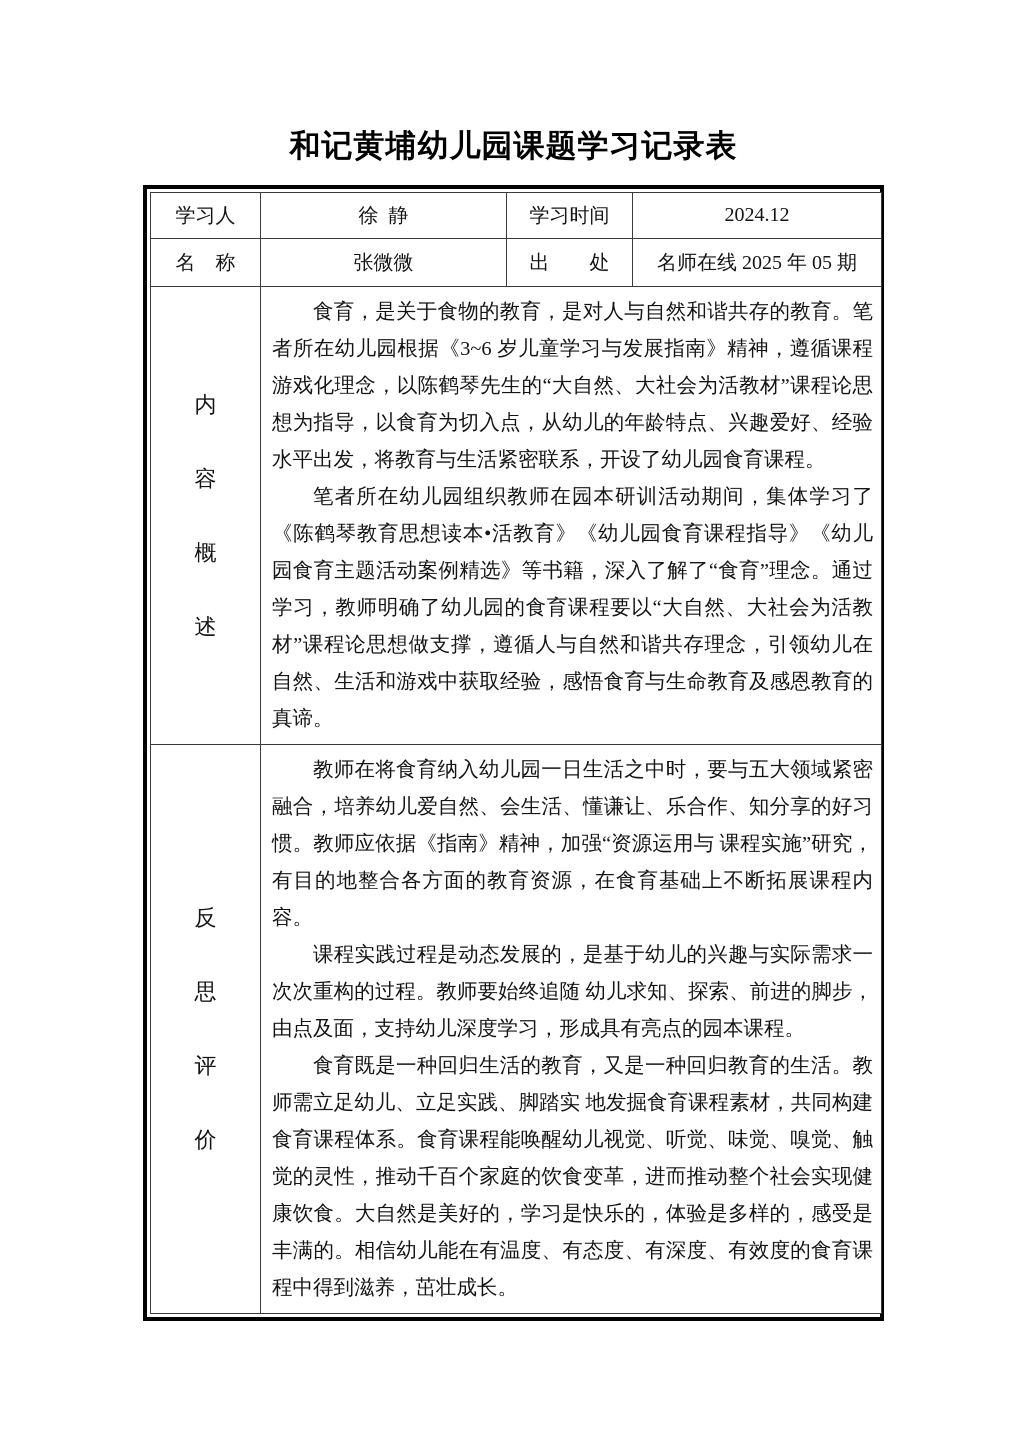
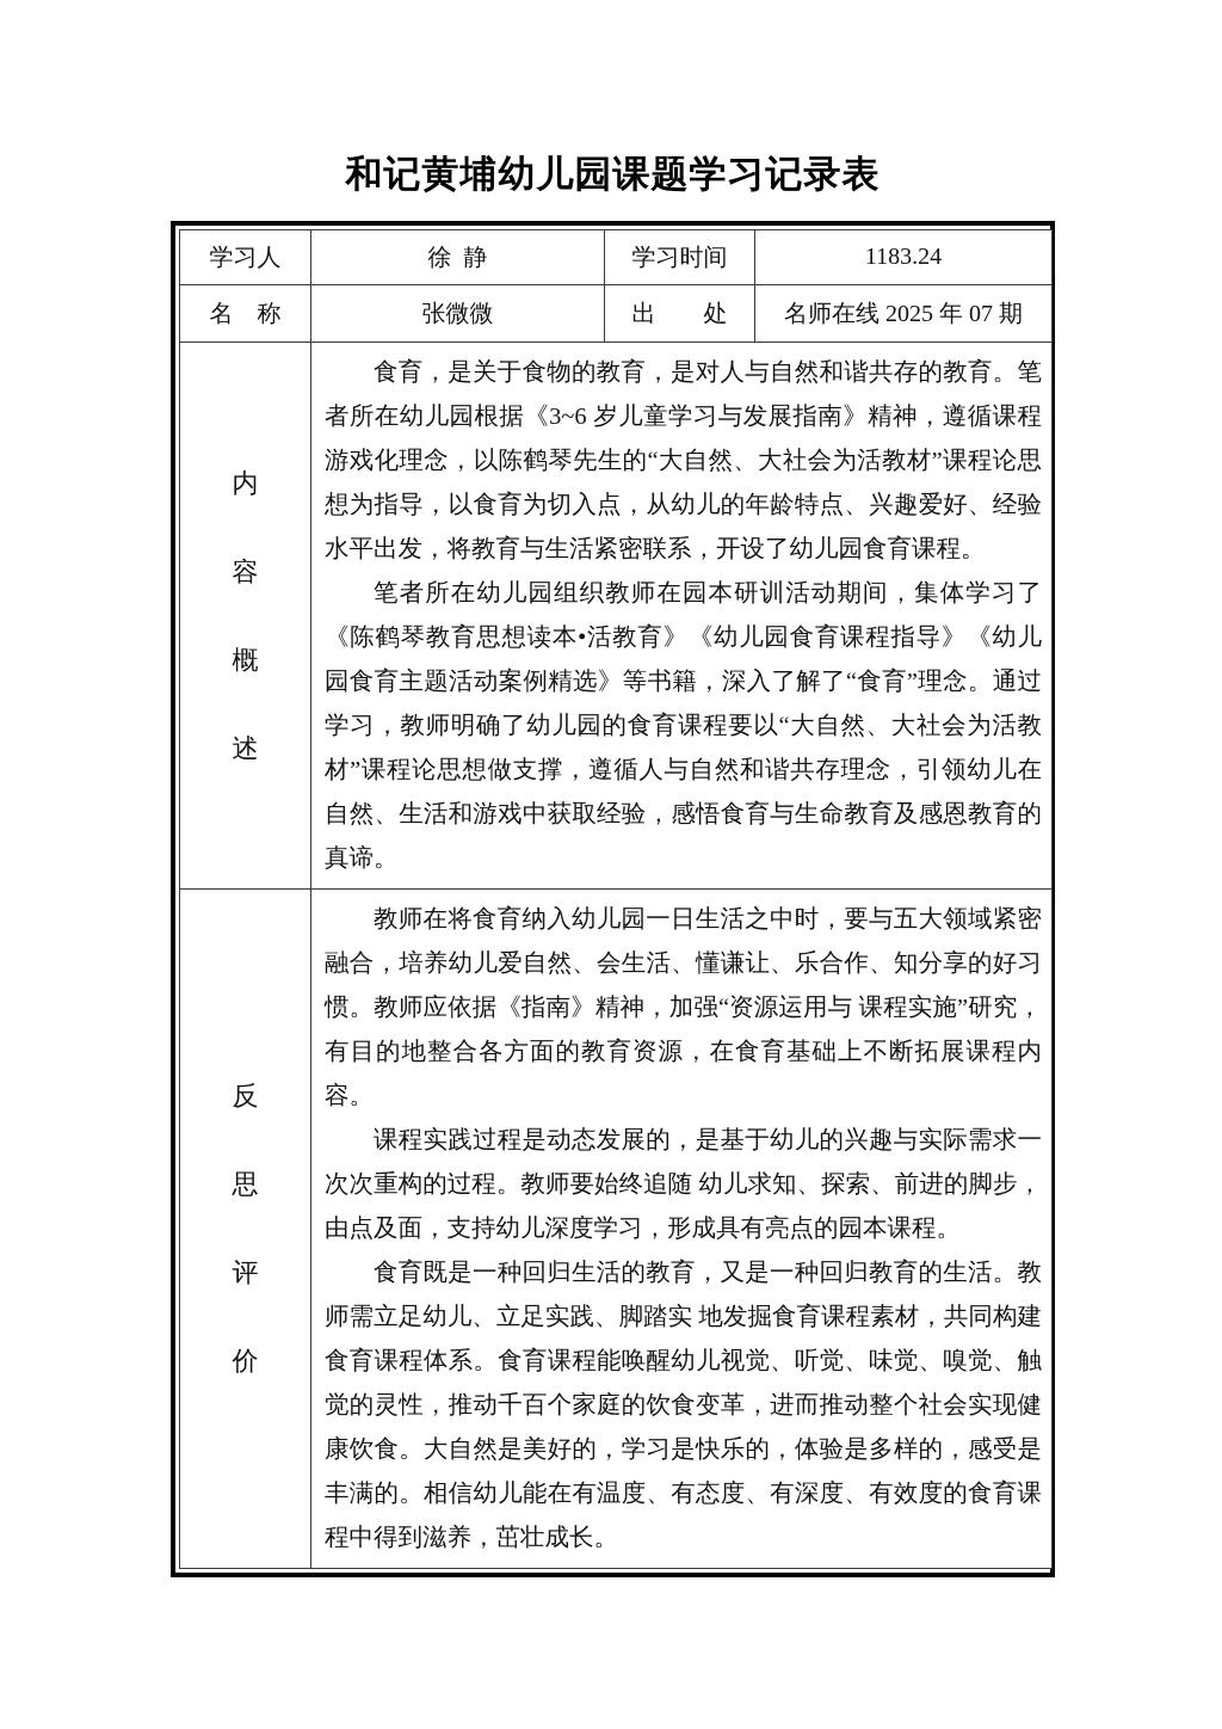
  和记黄埔幼儿园课题学习记录表
- 学习人	徐 静	学习时间	2024.12
+ 学习人	徐 静	学习时间	1183.24
- 名 称	张微微	出 处	名师在线 2025 年 05 期
+ 名 称	张微微	出 处	名师在线 2025 年 07 期
  内 容 概 述	食育，是关于食物的教育，是对人与自然和谐共存的教育。笔者所在幼儿园根据《3~6 岁儿童学习与发展指南》精神，遵循课程游戏化理念，以陈鹤琴先生的“大自然、大社会为活教材”课程论思想为指导，以食育为切入点，从幼儿的年龄特点、兴趣爱好、经验水平出发，将教育与生活紧密联系，开设了幼儿园食育课程。 笔者所在幼儿园组织教师在园本研训活动期间，集体学习了《陈鹤琴教育思想读本•活教育》《幼儿园食育课程指导》《幼儿园食育主题活动案例精选》等书籍，深入了解了“食育”理念。通过学习，教师明确了幼儿园的食育课程要以“大自然、大社会为活教材”课程论思想做支撑，遵循人与自然和谐共存理念，引领幼儿在自然、生活和游戏中获取经验，感悟食育与生命教育及感恩教育的真谛。
  反 思 评 价	教师在将食育纳入幼儿园一日生活之中时，要与五大领域紧密融合，培养幼儿爱自然、会生活、懂谦让、乐合作、知分享的好习惯。教师应依据《指南》精神，加强“资源运用与 课程实施”研究，有目的地整合各方面的教育资源，在食育基础上不断拓展课程内容。 课程实践过程是动态发展的，是基于幼儿的兴趣与实际需求一次次重构的过程。教师要始终追随 幼儿求知、探索、前进的脚步，由点及面，支持幼儿深度学习，形成具有亮点的园本课程。 食育既是一种回归生活的教育，又是一种回归教育的生活。教师需立足幼儿、立足实践、脚踏实 地发掘食育课程素材，共同构建食育课程体系。食育课程能唤醒幼儿视觉、听觉、味觉、嗅觉、触觉的灵性，推动千百个家庭的饮食变革，进而推动整个社会实现健康饮食。大自然是美好的，学习是快乐的，体验是多样的，感受是丰满的。相信幼儿能在有温度、有态度、有深度、有效度的食育课程中得到滋养，茁壮成长。
